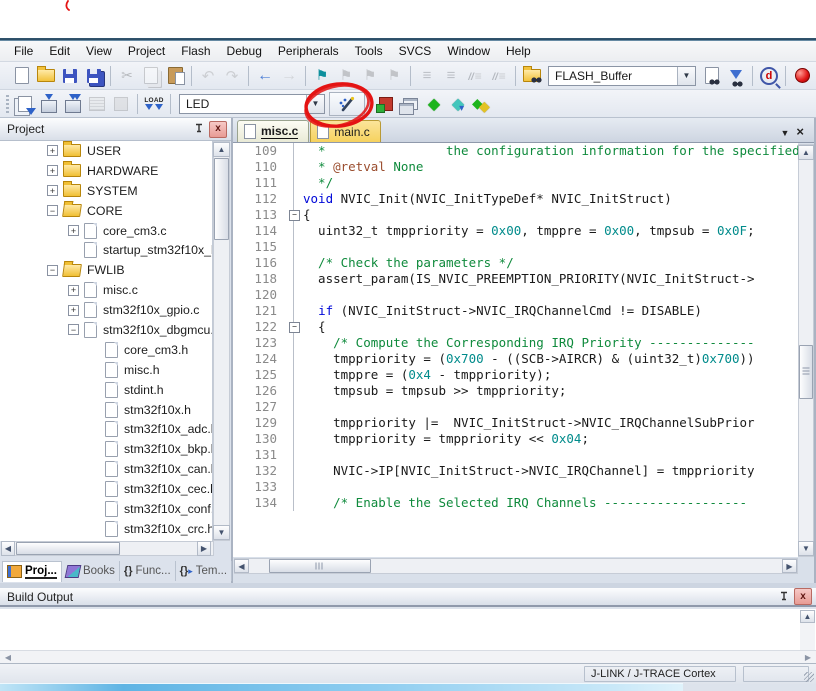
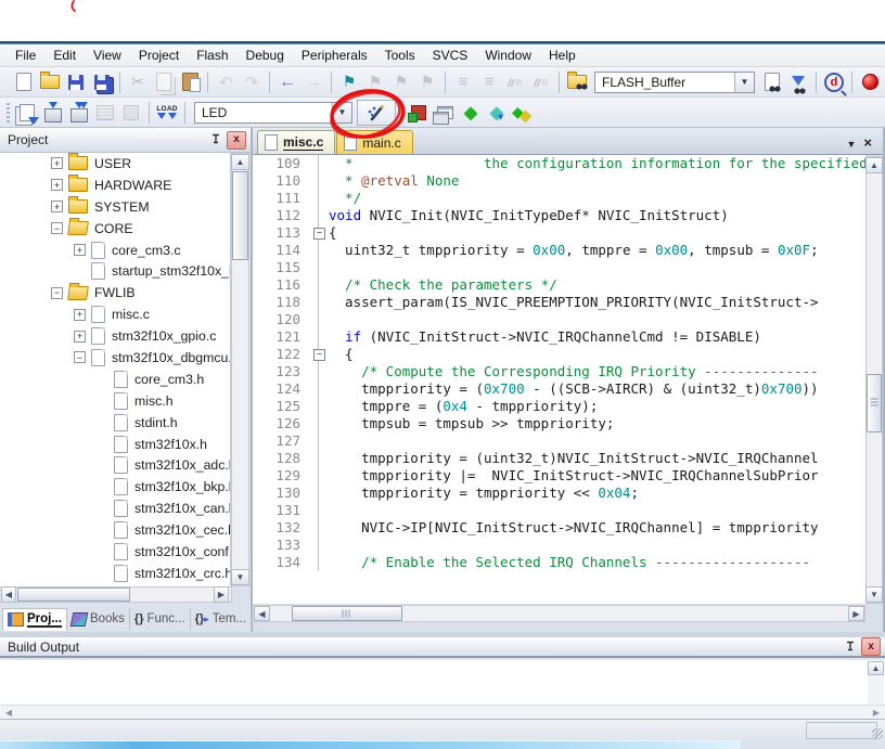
  File
  Edit
  View
  Project
  Flash
  Debug
  Peripherals
  Tools
  SVCS
  Window
  Help
  FLASH_Buffer
  ▼
  LED
  ▼
  Project
  x
  +
  USER
  +
  HARDWARE
  +
  SYSTEM
  −
  CORE
  +
  core_cm3.c
  startup_stm32f10x_
  −
  FWLIB
  +
  misc.c
  +
  stm32f10x_gpio.c
  −
  stm32f10x_dbgmcu
  core_cm3.h
  misc.h
  stdint.h
  stm32f10x.h
  stm32f10x_adc.
  stm32f10x_bkp.
  stm32f10x_can.
  stm32f10x_cec.
  stm32f10x_conf
  stm32f10x_crc.h
  ▲
  ▼
  ◀
  ▶
  Proj...
  Books
  Func...
  Tem...
  misc.c
  main.c
  ▼
  ×
  109
  * the configuration information for the specified
  110
  * @retval None
  111
  */
  112
  void NVIC_Init(NVIC_InitTypeDef* NVIC_InitStruct)
  113
  −
  {
  114
  uint32_t tmppriority = 0x00, tmppre = 0x00, tmpsub = 0x0F;
  115
  116
  /* Check the parameters */
  118
  assert_param(IS_NVIC_PREEMPTION_PRIORITY(NVIC_InitStruct->
  120
  121
  if (NVIC_InitStruct->NVIC_IRQChannelCmd != DISABLE)
  122
  −
  {
  123
  /* Compute the Corresponding IRQ Priority --------------
  124
  tmppriority = (0x700 - ((SCB->AIRCR) & (uint32_t)0x700))
  125
  tmppre = (0x4 - tmppriority);
  126
  tmpsub = tmpsub >> tmppriority;
  127
+ 128
+ tmppriority = (uint32_t)NVIC_InitStruct->NVIC_IRQChannel
  129
  tmppriority |= NVIC_InitStruct->NVIC_IRQChannelSubPrior
  130
  tmppriority = tmppriority << 0x04;
  131
  132
  NVIC->IP[NVIC_InitStruct->NVIC_IRQChannel] = tmppriority
  133
  134
  /* Enable the Selected IRQ Channels -------------------
  ▲
  ▼
  ◀
  ▶
  Build Output
  x
  ▲
  ◀
  ▶
- J-LINK / J-TRACE Cortex
